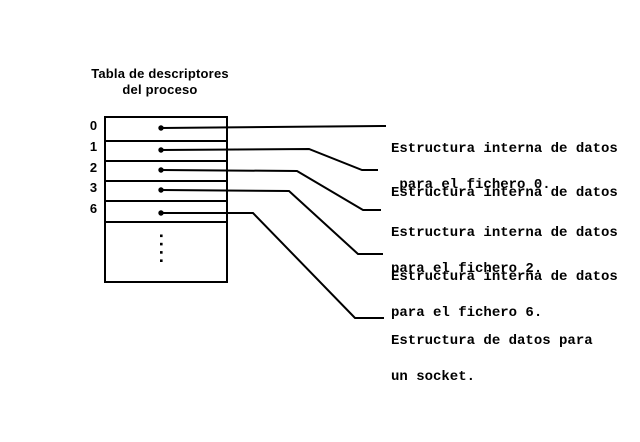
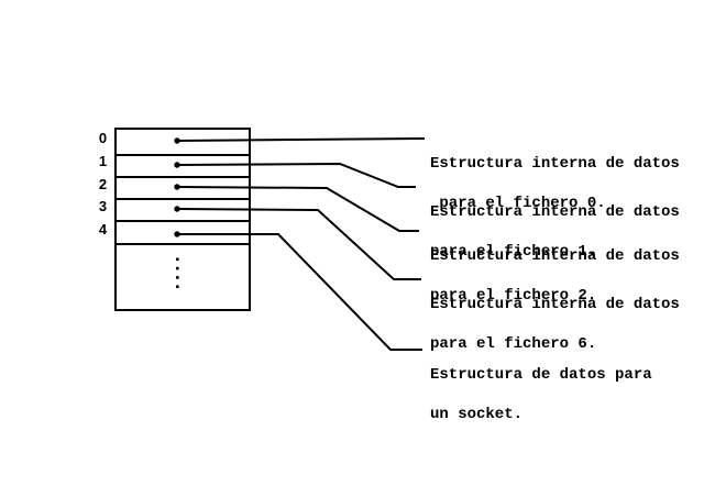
- Tabla de descriptores
- del proceso
  0
  1
  2
  3
- 6
+ 4
  Estructura interna de datos
  para el fichero 0.
  Estructura interna de datos
+ para el fichero 1.
  Estructura interna de datos
  para el fichero 2.
  Estructura interna de datos
  para el fichero 6.
  Estructura de datos para
  un socket.
